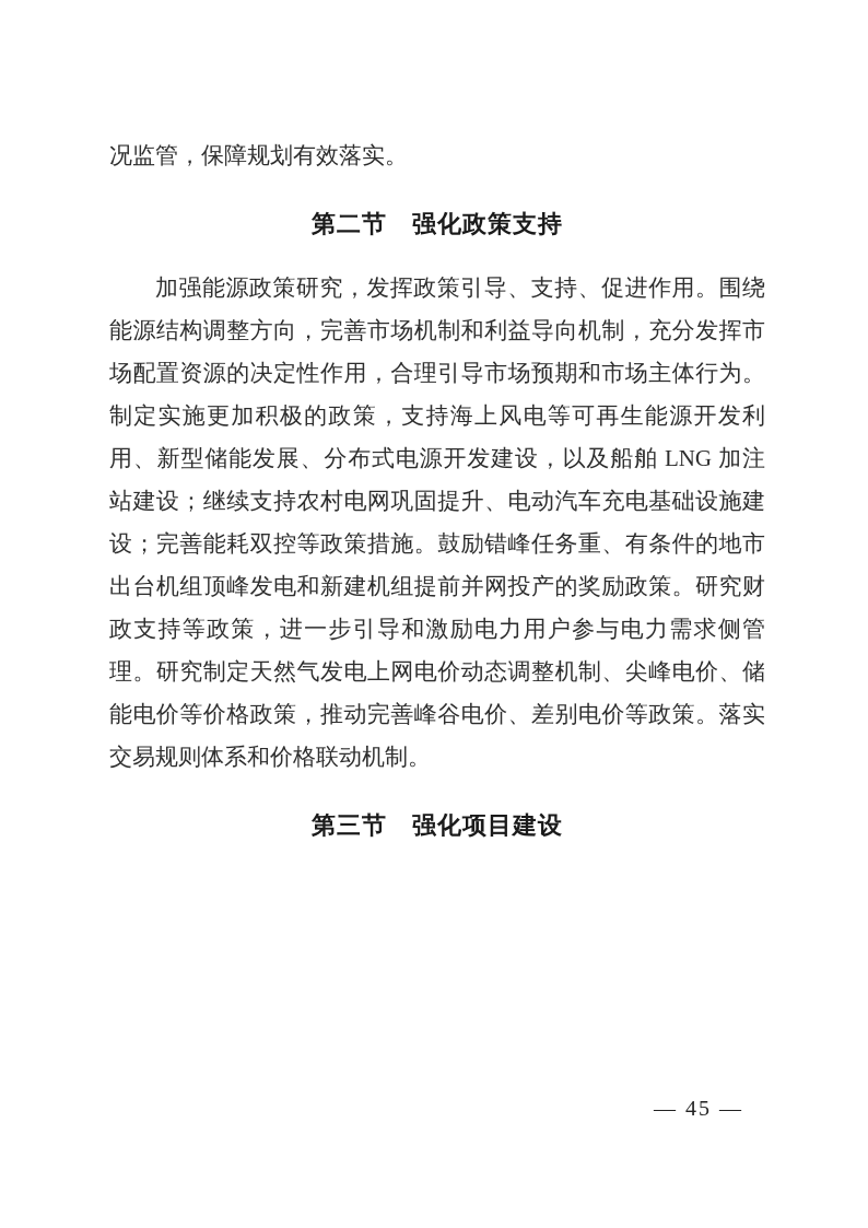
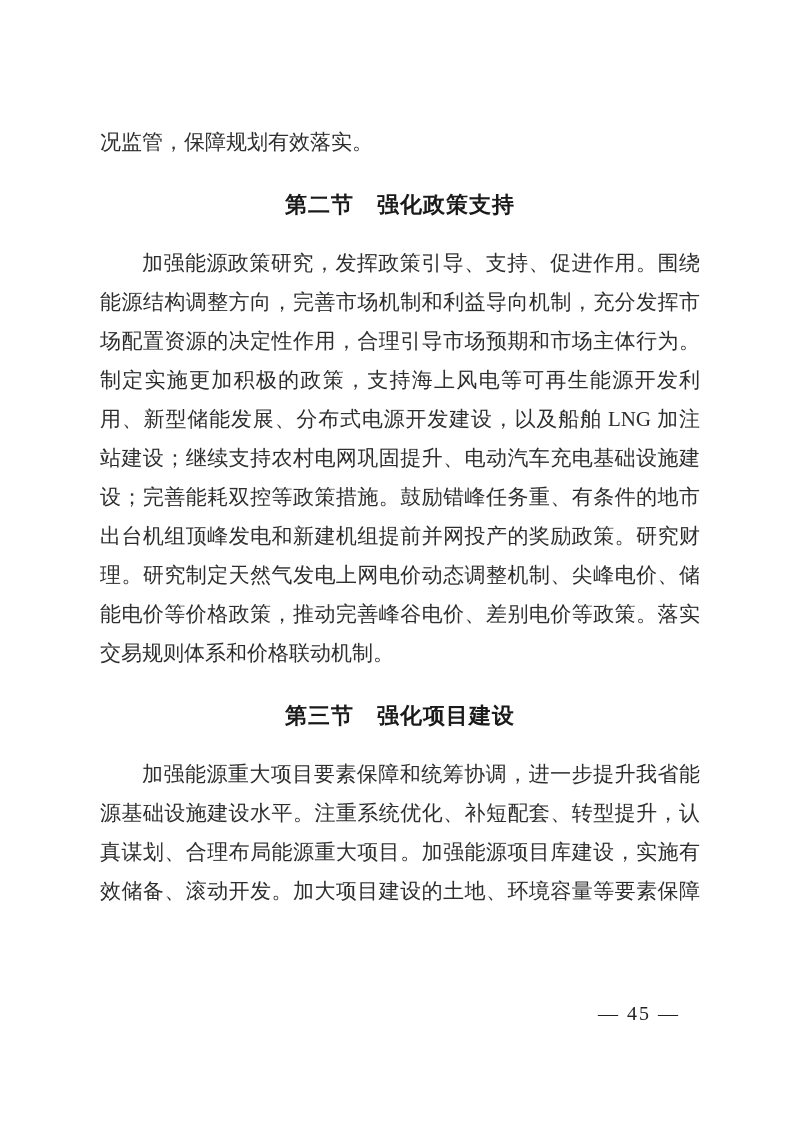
  况监管，保障规划有效落实。
  第二节 强化政策支持
  加强能源政策研究，发挥政策引导、支持、促进作用。围绕
  能源结构调整方向，完善市场机制和利益导向机制，充分发挥市
  场配置资源的决定性作用，合理引导市场预期和市场主体行为。
  制定实施更加积极的政策，支持海上风电等可再生能源开发利
  用、新型储能发展、分布式电源开发建设，以及船舶 LNG 加注
  站建设；继续支持农村电网巩固提升、电动汽车充电基础设施建
  设；完善能耗双控等政策措施。鼓励错峰任务重、有条件的地市
  出台机组顶峰发电和新建机组提前并网投产的奖励政策。研究财
- 政支持等政策，进一步引导和激励电力用户参与电力需求侧管
  理。研究制定天然气发电上网电价动态调整机制、尖峰电价、储
  能电价等价格政策，推动完善峰谷电价、差别电价等政策。落实
  交易规则体系和价格联动机制。
  第三节 强化项目建设
+ 加强能源重大项目要素保障和统筹协调，进一步提升我省能
+ 源基础设施建设水平。注重系统优化、补短配套、转型提升，认
+ 真谋划、合理布局能源重大项目。加强能源项目库建设，实施有
+ 效储备、滚动开发。加大项目建设的土地、环境容量等要素保障
  — 45 —
